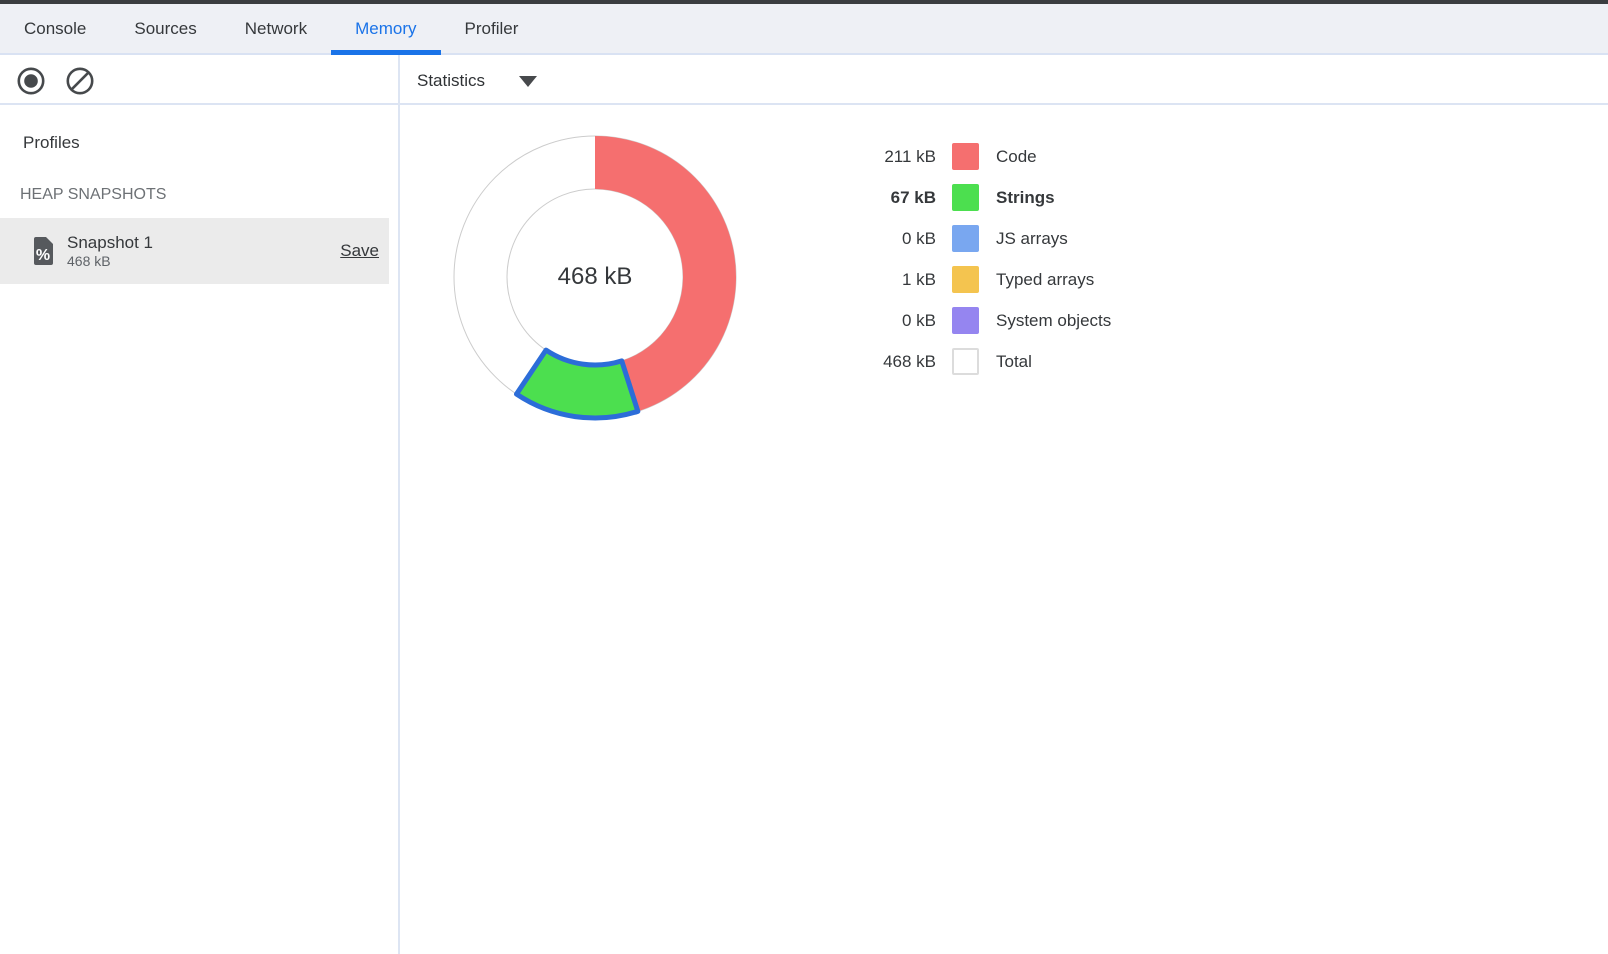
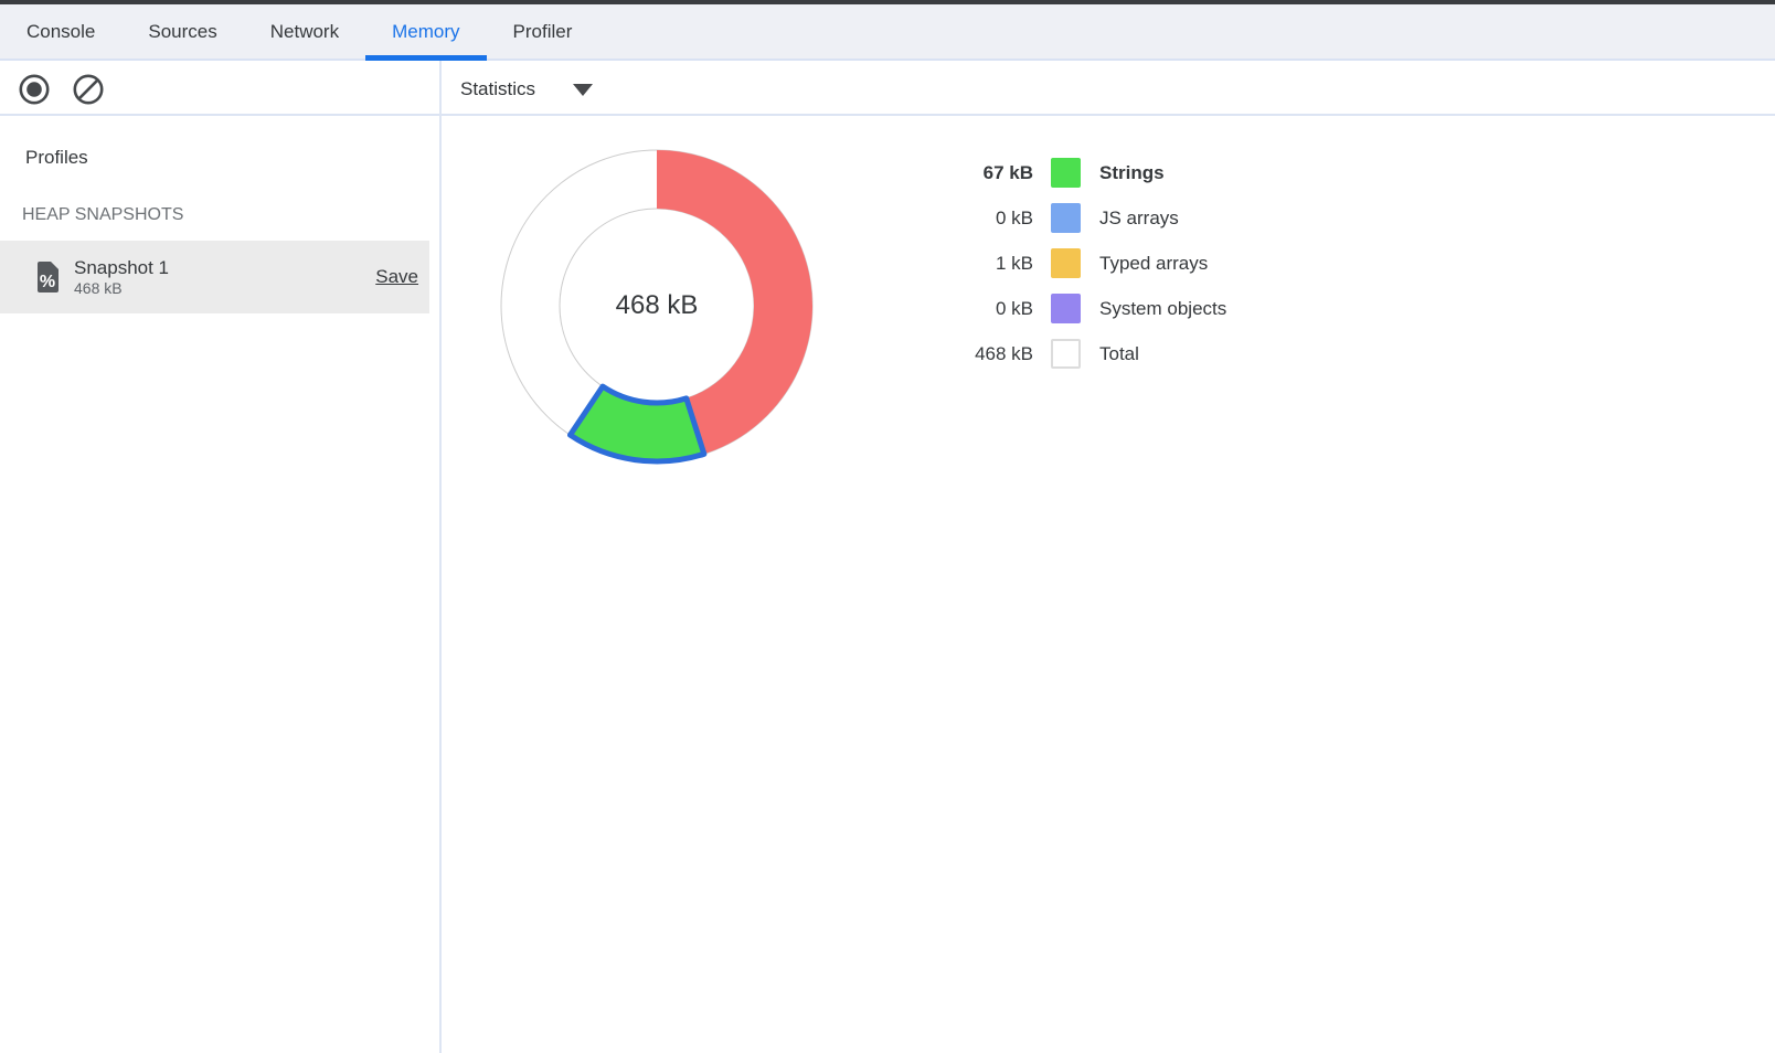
  Console
  Sources
  Network
  Memory
  Profiler
  Statistics
  Profiles
  HEAP SNAPSHOTS
  %
  Snapshot 1
  468 kB
  Save
  468 kB
- 211 kB
- Code
  67 kB
  Strings
  0 kB
  JS arrays
  1 kB
  Typed arrays
  0 kB
  System objects
  468 kB
  Total
